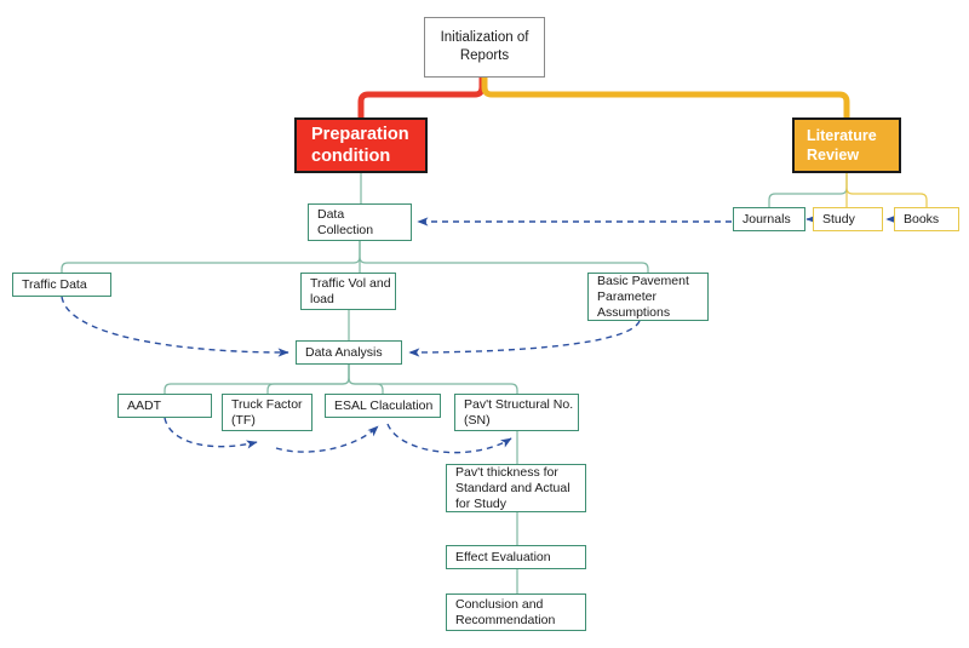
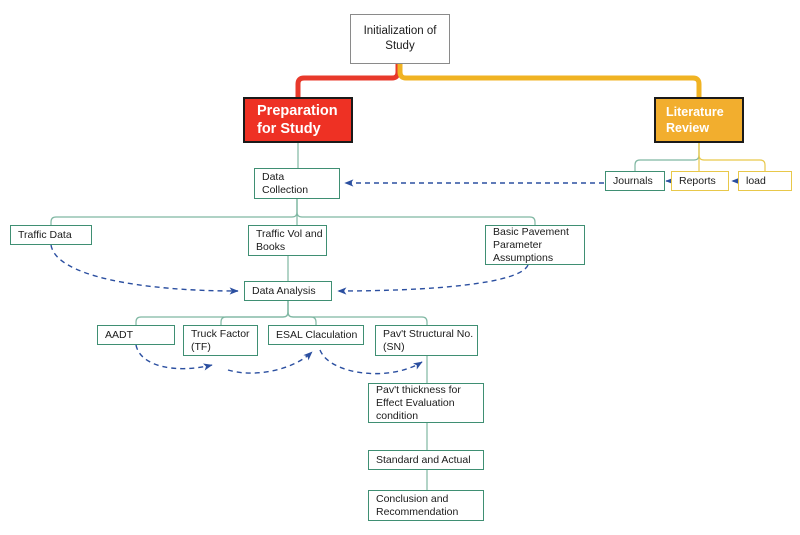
  Initialization of
- Reports
+ Study
  Preparation
- condition
+ for Study
  Literature
  Review
  Journals
- Study
+ Reports
- Books
+ load
  Data
  Collection
  Traffic Data
  Traffic Vol and
- load
+ Books
  Basic Pavement
  Parameter
  Assumptions
  Data Analysis
  AADT
  Truck Factor
  (TF)
  ESAL Claculation
  Pav't Structural No.
  (SN)
  Pav't thickness for
- Standard and Actual
+ Effect Evaluation
- for Study
+ condition
- Effect Evaluation
+ Standard and Actual
  Conclusion and
  Recommendation
